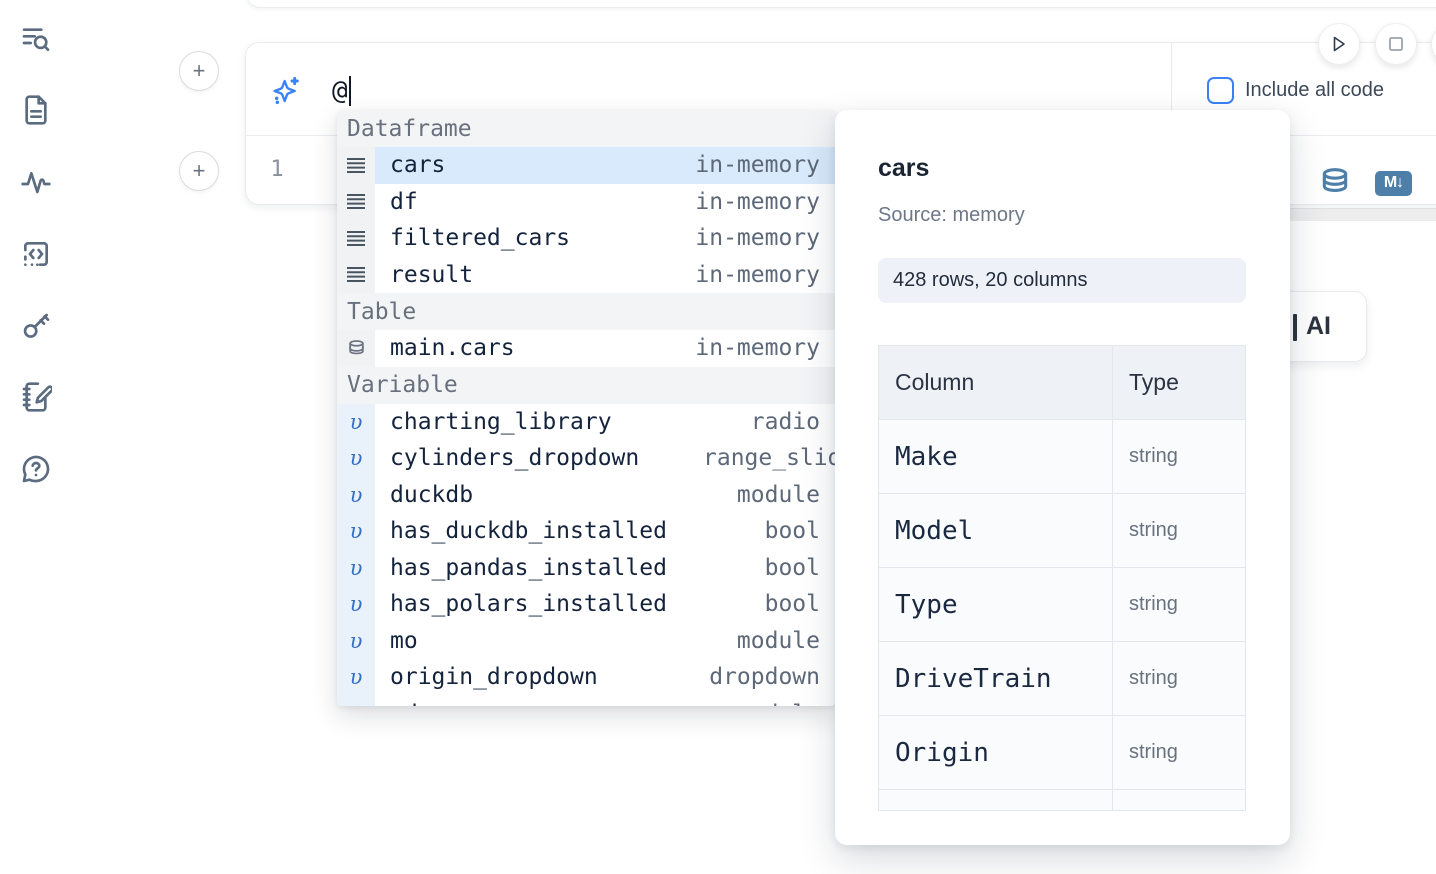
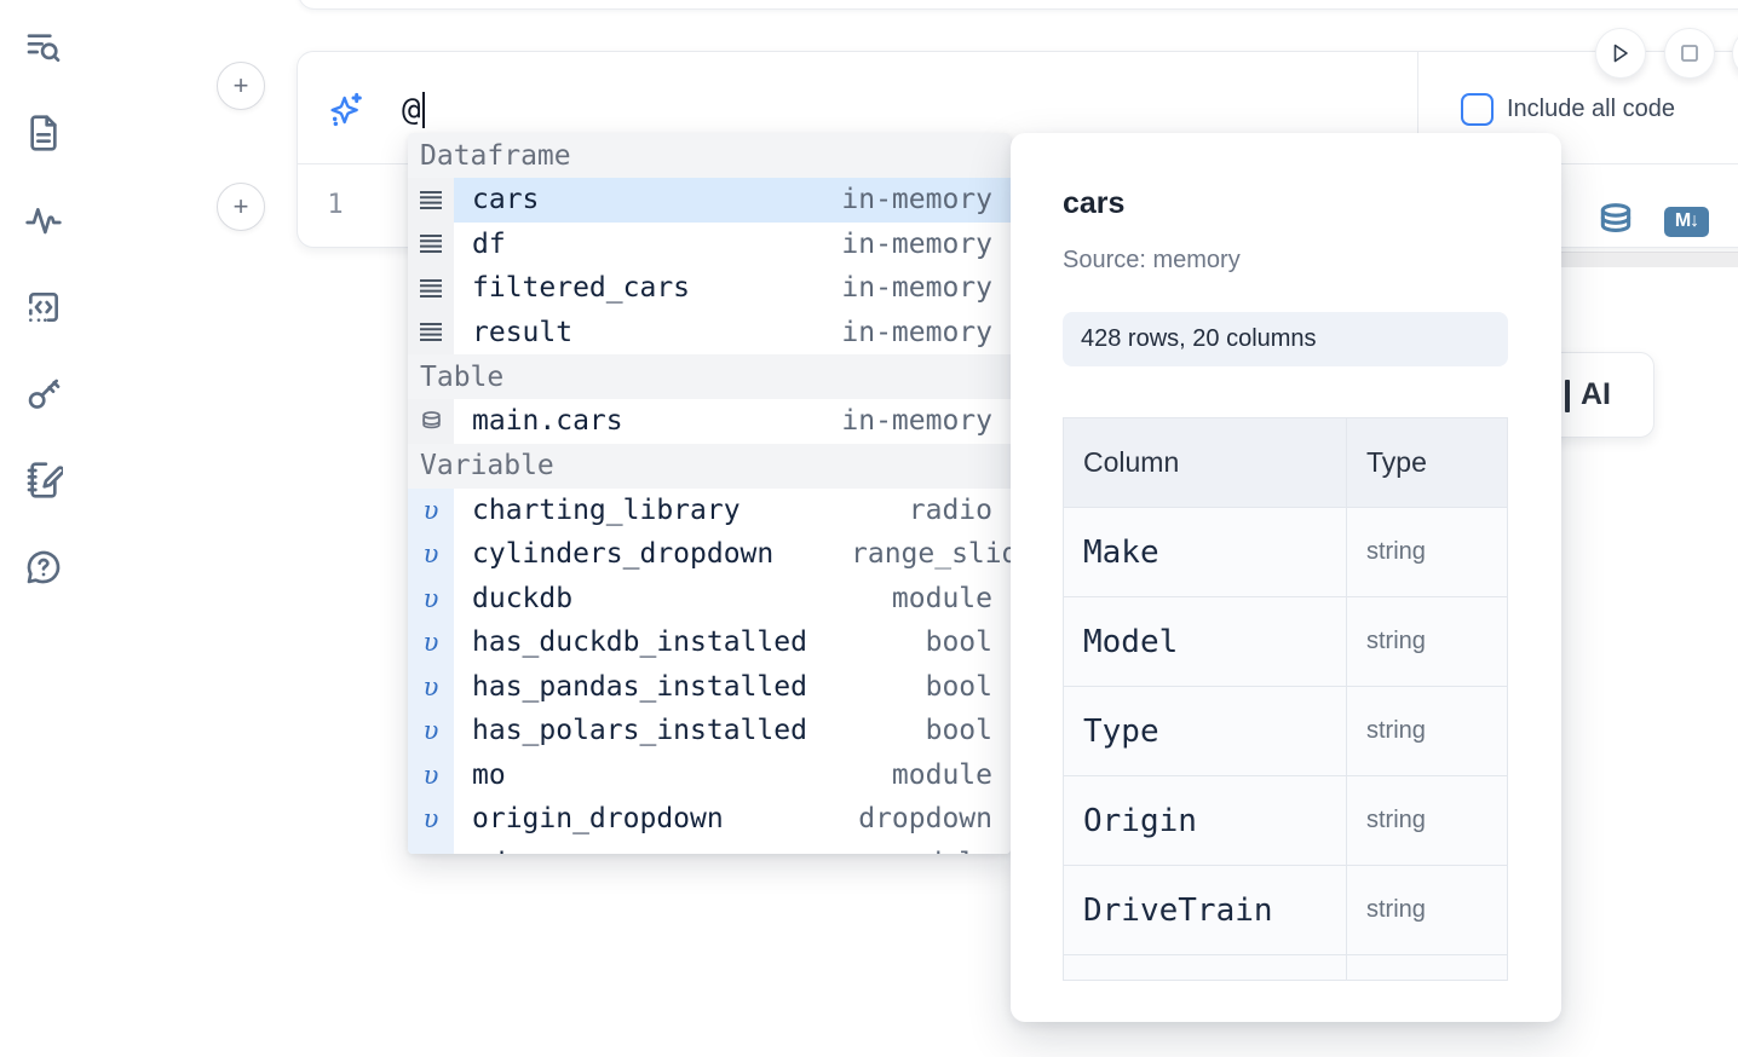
  +
  +
  @
  Include all code
  1
  M↓
  AI
  Dataframe
  cars
  in-memory
  df
  in-memory
  filtered_cars
  in-memory
  result
  in-memory
  Table
  main.cars
  in-memory
  Variable
  υ
  charting_library
  radio
  υ
  cylinders_dropdown
  range_sli
  υ
  duckdb
  module
  υ
  has_duckdb_installed
  bool
  υ
  has_pandas_installed
  bool
  υ
  has_polars_installed
  bool
  υ
  mo
  module
  υ
  origin_dropdown
  dropdown
  cars
  Source: memory
  428 rows, 20 columns
  Column
  Type
  Make
  string
  Model
  string
  Type
  string
- DriveTrain
+ Origin
  string
- Origin
+ DriveTrain
  string
